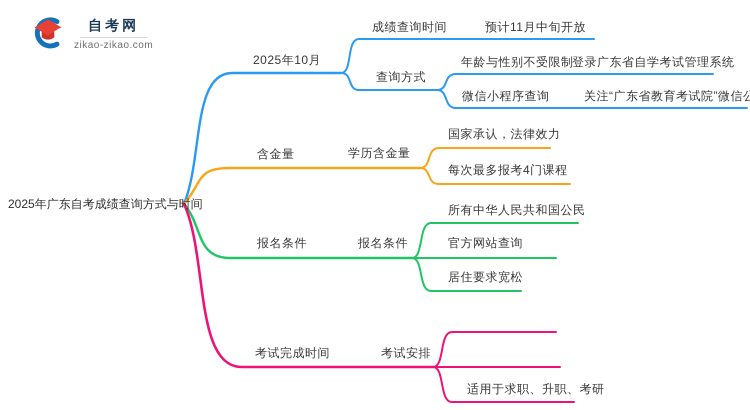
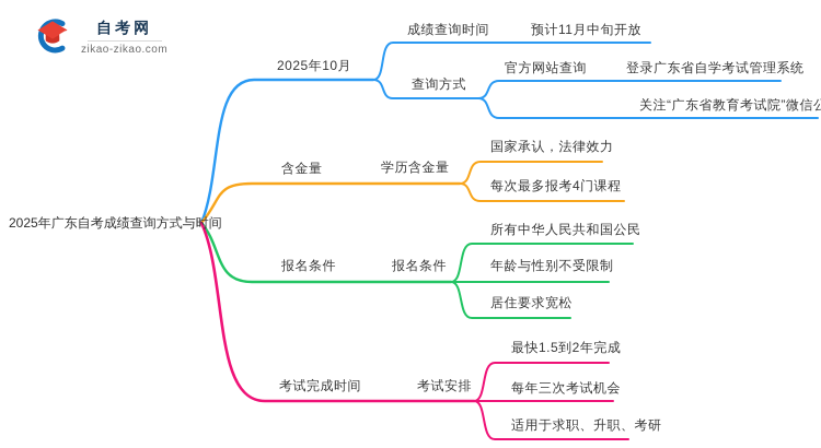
  自考网
  zikao-zikao.com
  2025年广东自考成绩查询方式与时间
  2025年10月
  成绩查询时间
  预计11月中旬开放
  查询方式
- 年龄与性别不受限制
+ 官方网站查询
  登录广东省自学考试管理系统
- 微信小程序查询
  关注“广东省教育考试院”微信公
  含金量
  学历含金量
  国家承认，法律效力
  每次最多报考4门课程
  报名条件
  报名条件
  所有中华人民共和国公民
- 官方网站查询
+ 年龄与性别不受限制
  居住要求宽松
  考试完成时间
  考试安排
+ 最快1.5到2年完成
+ 每年三次考试机会
  适用于求职、升职、考研
